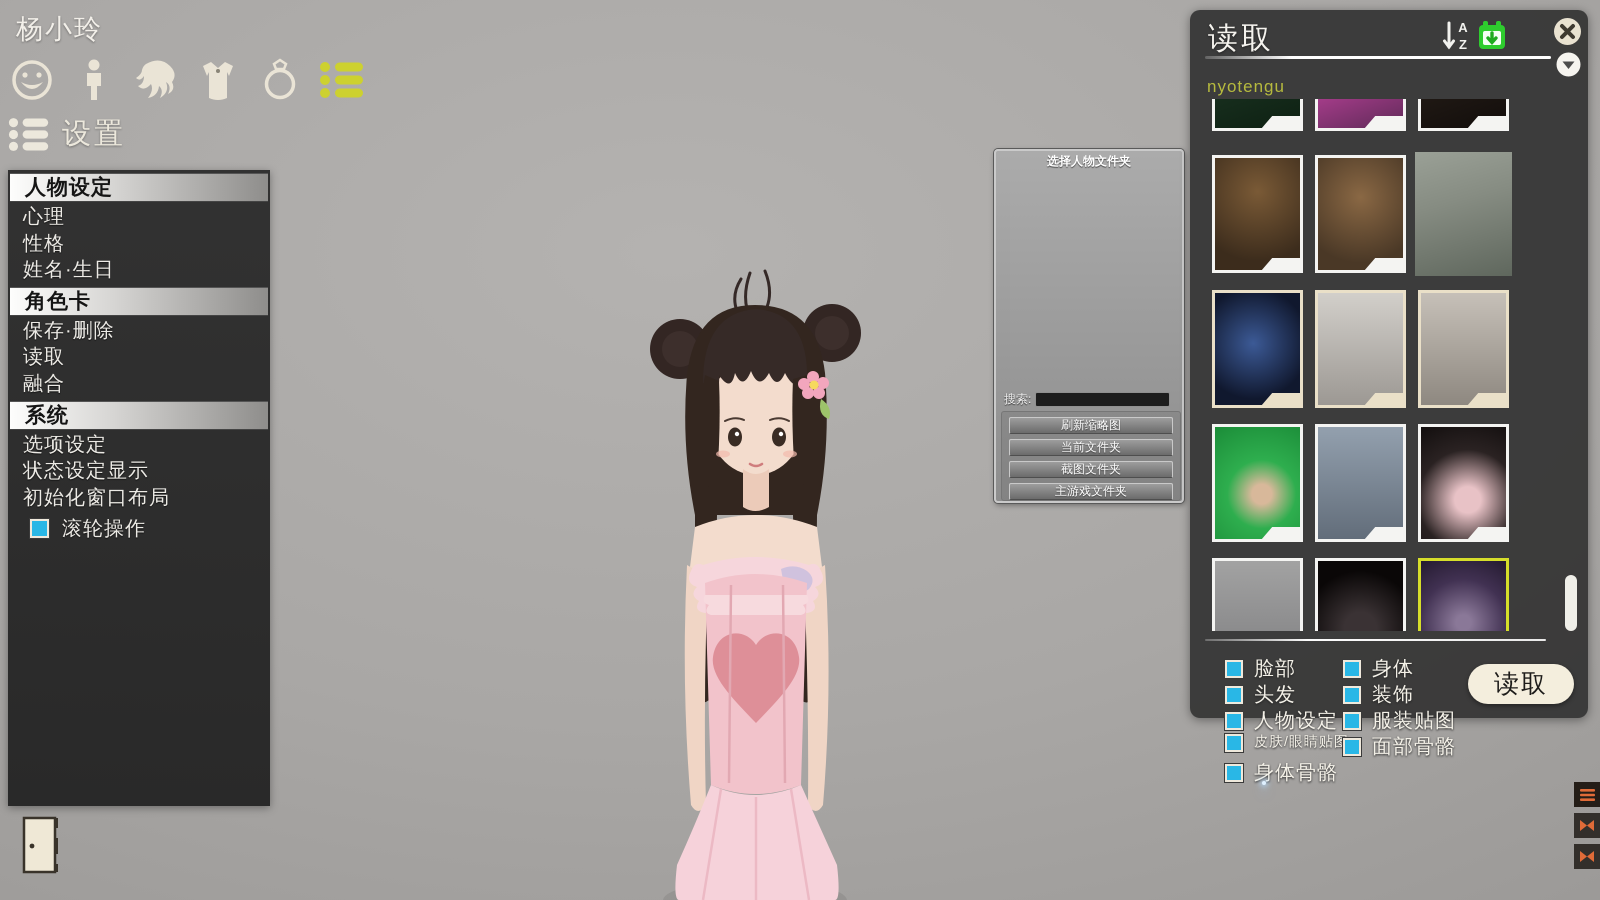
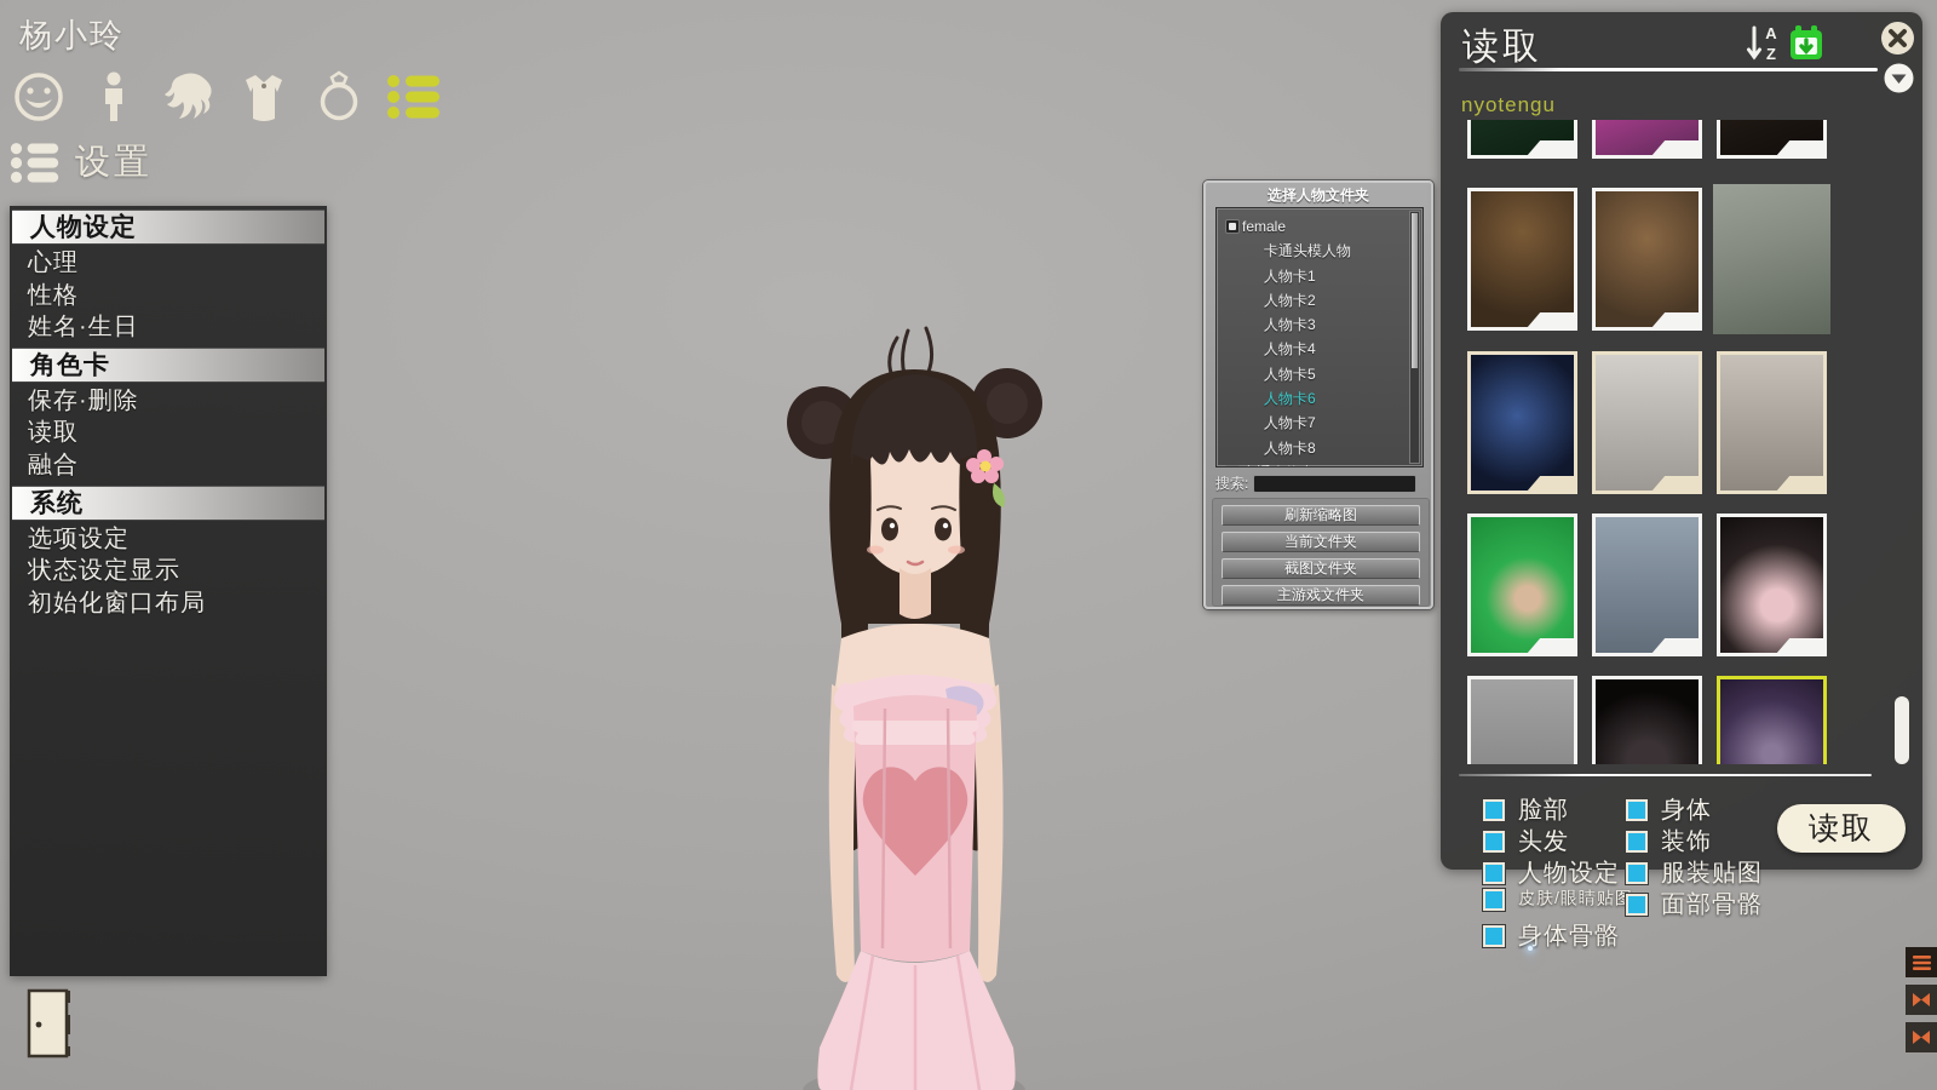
  杨小玲
  设置
  人物设定
  心理
  性格
  姓名·生日
  角色卡
  保存·删除
  读取
  融合
  系统
  选项设定
  状态设定显示
  初始化窗口布局
- 滚轮操作
  选择人物文件夹
+ female
+ 卡通头模人物
+ 人物卡1
+ 人物卡2
+ 人物卡3
+ 人物卡4
+ 人物卡5
+ 人物卡6
+ 人物卡7
+ 人物卡8
  搜索:
  刷新缩略图
  当前文件夹
  截图文件夹
  主游戏文件夹
  读取
  A
  Z
  nyotengu
  脸部
  头发
  人物设定
  皮肤/眼睛贴图
  身体骨骼
  身体
  装饰
  服装贴图
  面部骨骼
  读取
